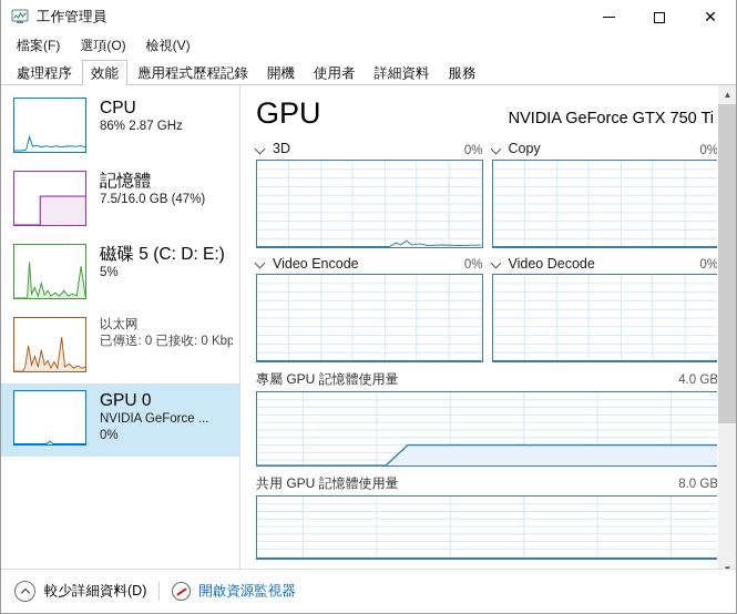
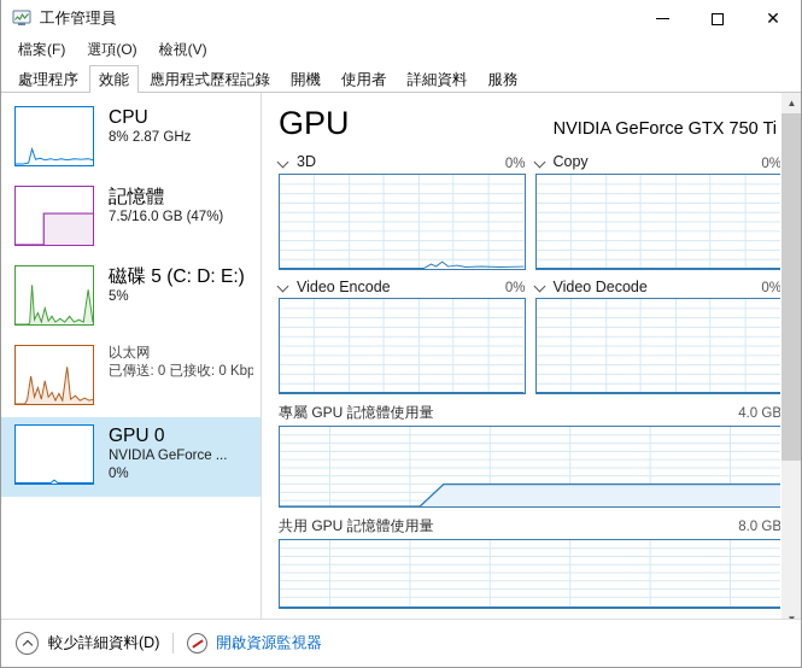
  工作管理員
  ✕
  檔案(F)
  選項(O)
  檢視(V)
  處理程序
  效能
  應用程式歷程記錄
  開機
  使用者
  詳細資料
  服務
  CPU
- 86% 2.87 GHz
+ 8% 2.87 GHz
  記憶體
  7.5/16.0 GB (47%)
  磁碟 5 (C: D: E:)
  5%
  以太网
  已傳送: 0 已接收: 0 Kbp
  GPU 0
  NVIDIA GeForce ...
  0%
  GPU
  NVIDIA GeForce GTX 750 Ti
  3D
  0%
  Copy
  0%
  Video Encode
  0%
  Video Decode
  0%
  專屬 GPU 記憶體使用量
  4.0 GB
  共用 GPU 記憶體使用量
  8.0 GB
  ▲
  較少詳細資料(D)
  開啟資源監視器
